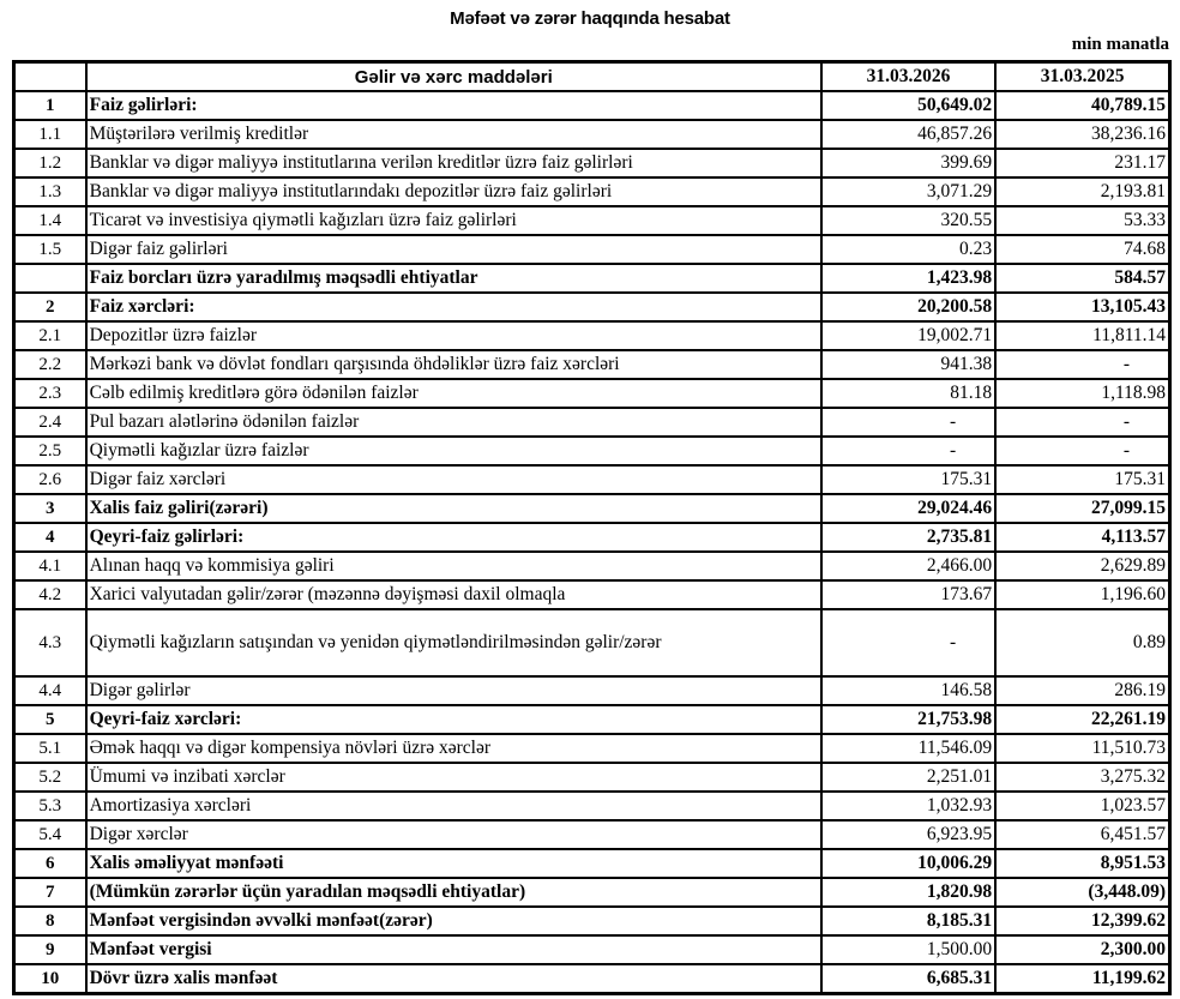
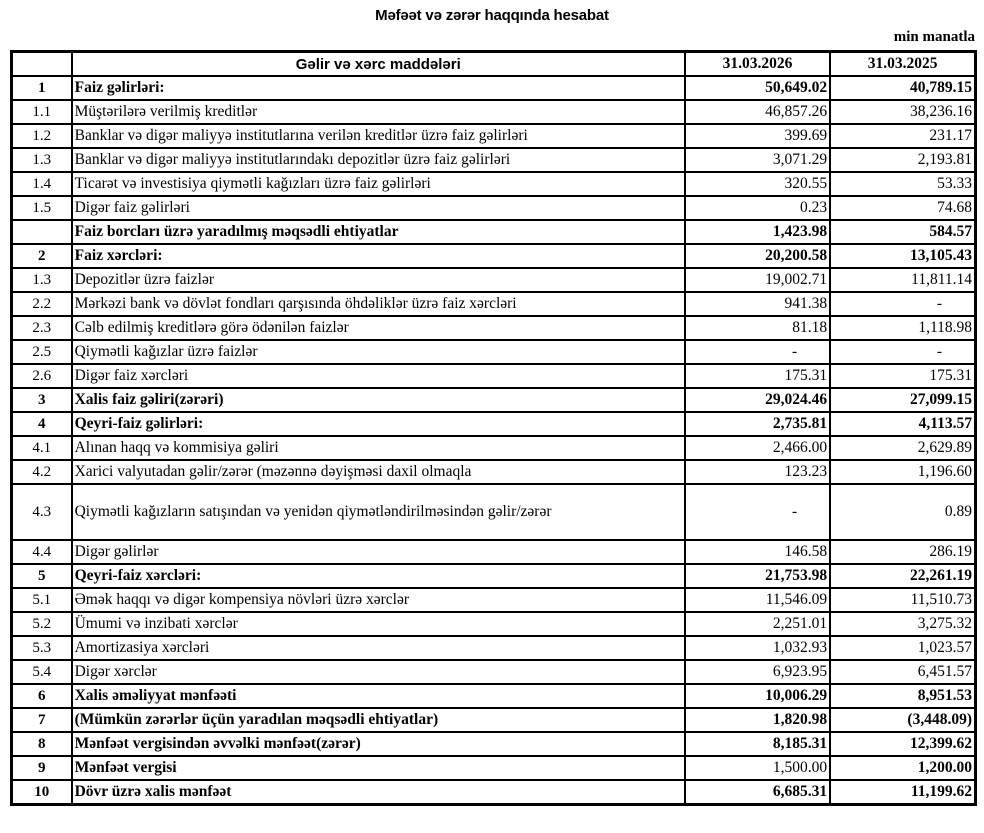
  Məfəət və zərər haqqında hesabat
  min manatla
  	Gəlir və xərc maddələri	31.03.2026	31.03.2025
  1	Faiz gəlirləri:	50,649.02	40,789.15
  1.1	Müştərilərə verilmiş kreditlər	46,857.26	38,236.16
  1.2	Banklar və digər maliyyə institutlarına verilən kreditlər üzrə faiz gəlirləri	399.69	231.17
  1.3	Banklar və digər maliyyə institutlarındakı depozitlər üzrə faiz gəlirləri	3,071.29	2,193.81
  1.4	Ticarət və investisiya qiymətli kağızları üzrə faiz gəlirləri	320.55	53.33
  1.5	Digər faiz gəlirləri	0.23	74.68
  	Faiz borcları üzrə yaradılmış məqsədli ehtiyatlar	1,423.98	584.57
  2	Faiz xərcləri:	20,200.58	13,105.43
- 2.1	Depozitlər üzrə faizlər	19,002.71	11,811.14
+ 1.3	Depozitlər üzrə faizlər	19,002.71	11,811.14
  2.2	Mərkəzi bank və dövlət fondları qarşısında öhdəliklər üzrə faiz xərcləri	941.38	-
  2.3	Cəlb edilmiş kreditlərə görə ödənilən faizlər	81.18	1,118.98
- 2.4	Pul bazarı alətlərinə ödənilən faizlər	-	-
  2.5	Qiymətli kağızlar üzrə faizlər	-	-
  2.6	Digər faiz xərcləri	175.31	175.31
  3	Xalis faiz gəliri(zərəri)	29,024.46	27,099.15
  4	Qeyri-faiz gəlirləri:	2,735.81	4,113.57
  4.1	Alınan haqq və kommisiya gəliri	2,466.00	2,629.89
- 4.2	Xarici valyutadan gəlir/zərər (məzənnə dəyişməsi daxil olmaqla	173.67	1,196.60
+ 4.2	Xarici valyutadan gəlir/zərər (məzənnə dəyişməsi daxil olmaqla	123.23	1,196.60
  4.3	Qiymətli kağızların satışından və yenidən qiymətləndirilməsindən gəlir/zərər	-	0.89
  4.4	Digər gəlirlər	146.58	286.19
  5	Qeyri-faiz xərcləri:	21,753.98	22,261.19
  5.1	Əmək haqqı və digər kompensiya növləri üzrə xərclər	11,546.09	11,510.73
  5.2	Ümumi və inzibati xərclər	2,251.01	3,275.32
  5.3	Amortizasiya xərcləri	1,032.93	1,023.57
  5.4	Digər xərclər	6,923.95	6,451.57
  6	Xalis əməliyyat mənfəəti	10,006.29	8,951.53
  7	(Mümkün zərərlər üçün yaradılan məqsədli ehtiyatlar)	1,820.98	(3,448.09)
  8	Mənfəət vergisindən əvvəlki mənfəət(zərər)	8,185.31	12,399.62
- 9	Mənfəət vergisi	1,500.00	2,300.00
+ 9	Mənfəət vergisi	1,500.00	1,200.00
  10	Dövr üzrə xalis mənfəət	6,685.31	11,199.62
